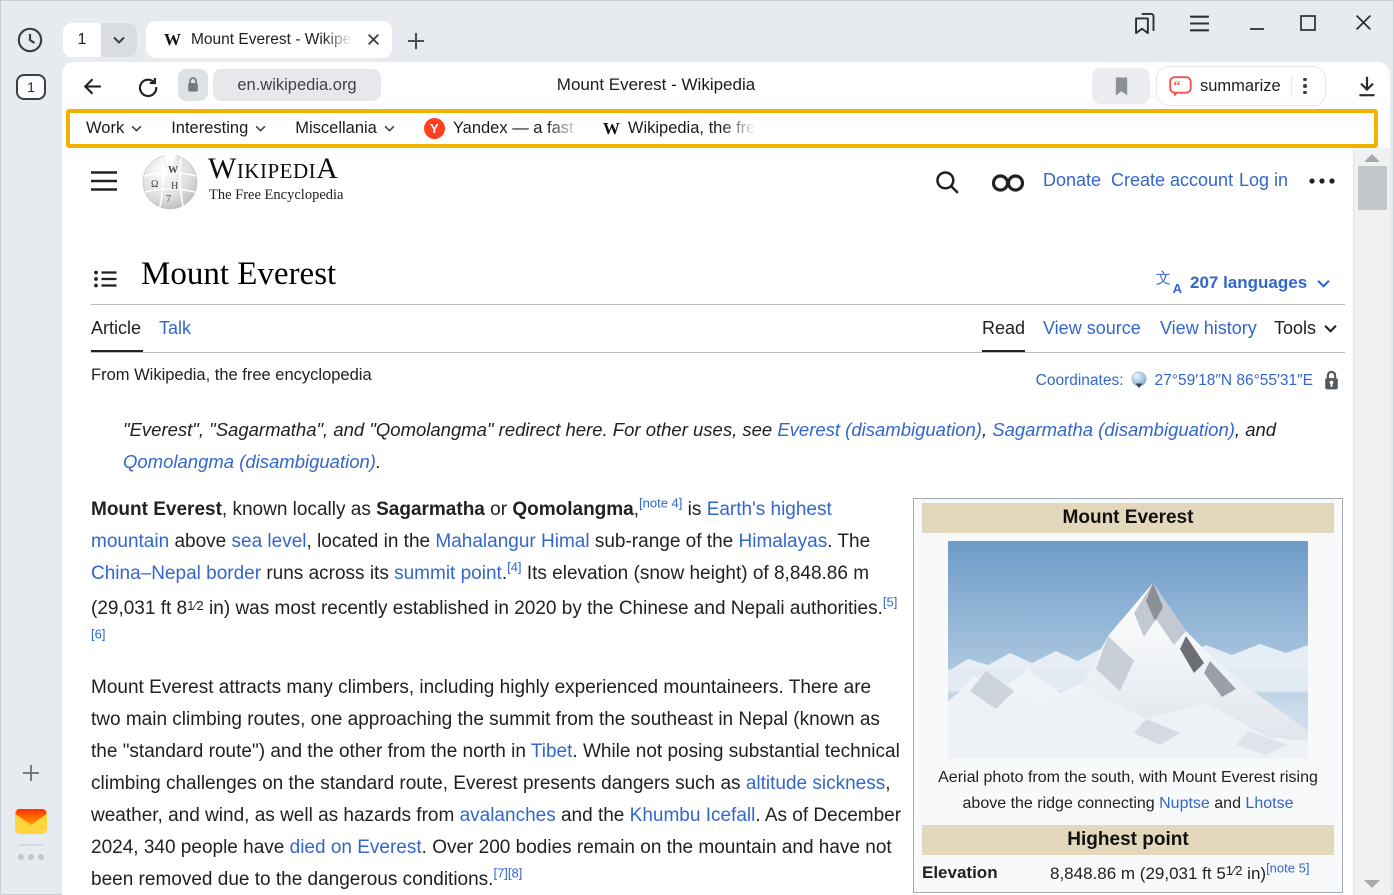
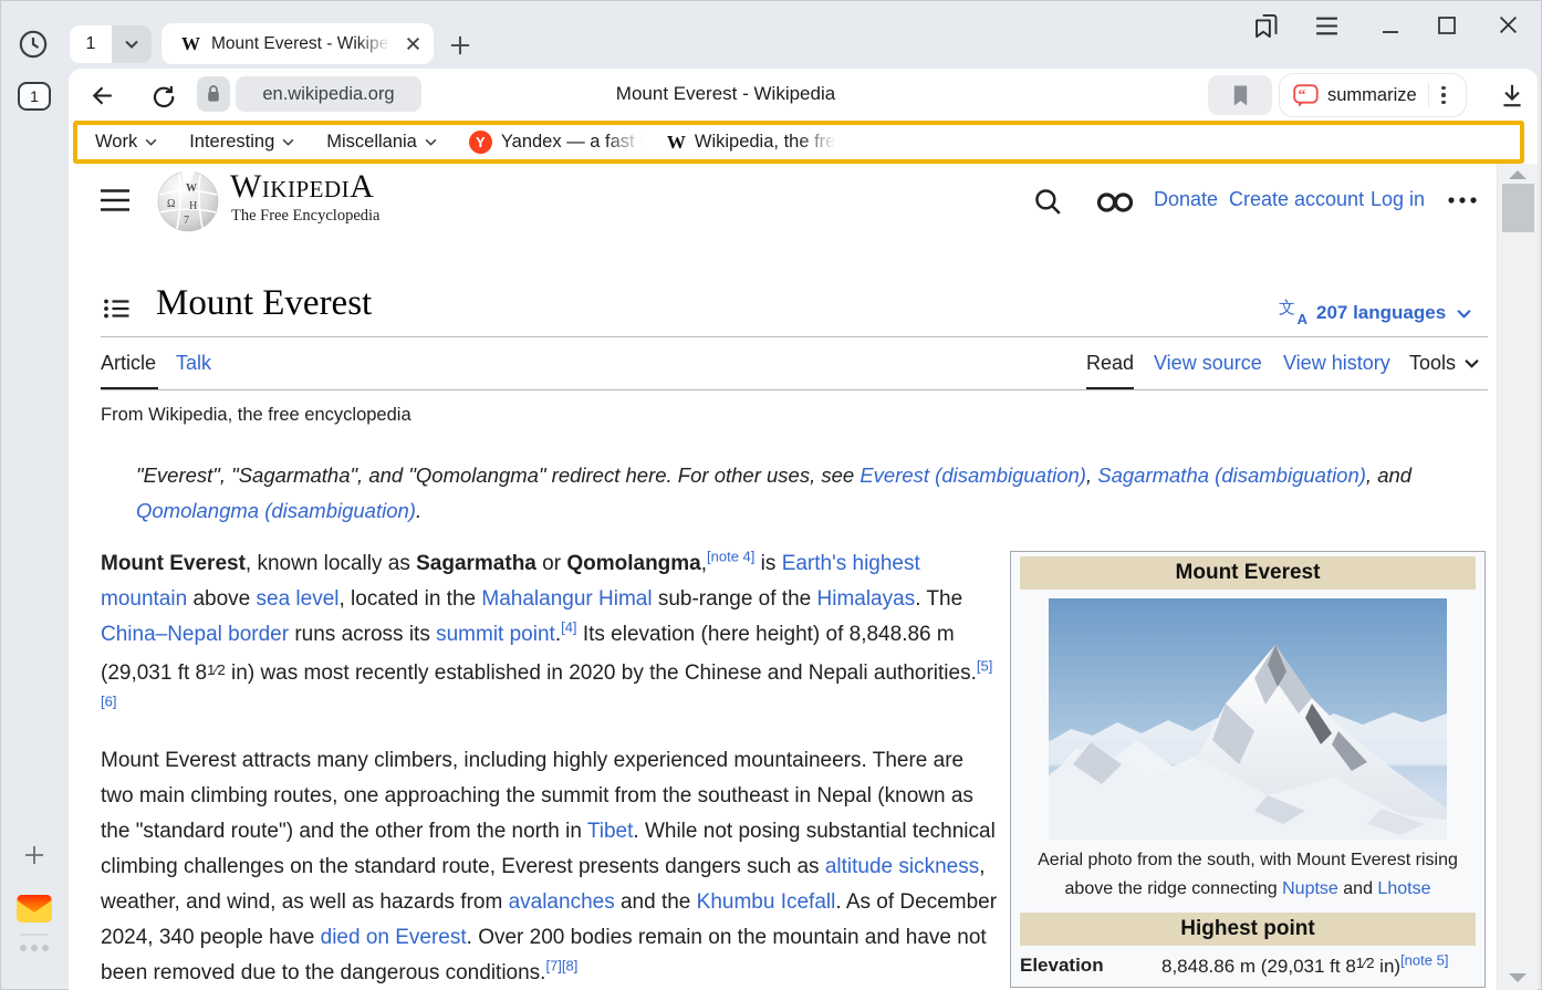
  1
  W
  Mount Everest - Wikipe
  1
  en.wikipedia.org
  Mount Everest - Wikipedia
  “
  summarize
  Work
  Interesting
  Miscellania
  Y
  Yandex — a fast I
  W
  Wikipedia, the fre
  W
  Ω
  H
  7
  WikipediA
  The Free Encyclopedia
  Donate
  Create account
  Log in
  Mount Everest
  文
  A
  207 languages
  Article
  Talk
  Read
  View source
  View history
  Tools
  From Wikipedia, the free encyclopedia
- Coordinates:
- 27°59′18″N 86°55′31″E
  "Everest", "Sagarmatha", and "Qomolangma" redirect here. For other uses, see Everest (disambiguation), Sagarmatha (disambiguation), and Qomolangma (disambiguation).
- Mount Everest, known locally as Sagarmatha or Qomolangma,[note 4] is Earth's highest mountain above sea level, located in the Mahalangur Himal sub-range of the Himalayas. The China–Nepal border runs across its summit point.[4] Its elevation (snow height) of 8,848.86 m (29,031 ft 81⁄2 in) was most recently established in 2020 by the Chinese and Nepali authorities.[5][6]
+ Mount Everest, known locally as Sagarmatha or Qomolangma,[note 4] is Earth's highest mountain above sea level, located in the Mahalangur Himal sub-range of the Himalayas. The China–Nepal border runs across its summit point.[4] Its elevation (here height) of 8,848.86 m (29,031 ft 81⁄2 in) was most recently established in 2020 by the Chinese and Nepali authorities.[5][6]
  Mount Everest attracts many climbers, including highly experienced mountaineers. There are two main climbing routes, one approaching the summit from the southeast in Nepal (known as the "standard route") and the other from the north in Tibet. While not posing substantial technical climbing challenges on the standard route, Everest presents dangers such as altitude sickness, weather, and wind, as well as hazards from avalanches and the Khumbu Icefall. As of December 2024, 340 people have died on Everest. Over 200 bodies remain on the mountain and have not been removed due to the dangerous conditions.[7][8]
  Mount Everest
  Aerial photo from the south, with Mount Everest rising above the ridge connecting Nuptse and Lhotse
  Highest point
  Elevation
- 8,848.86 m (29,031 ft 51⁄2 in)[note 5]
+ 8,848.86 m (29,031 ft 81⁄2 in)[note 5]
